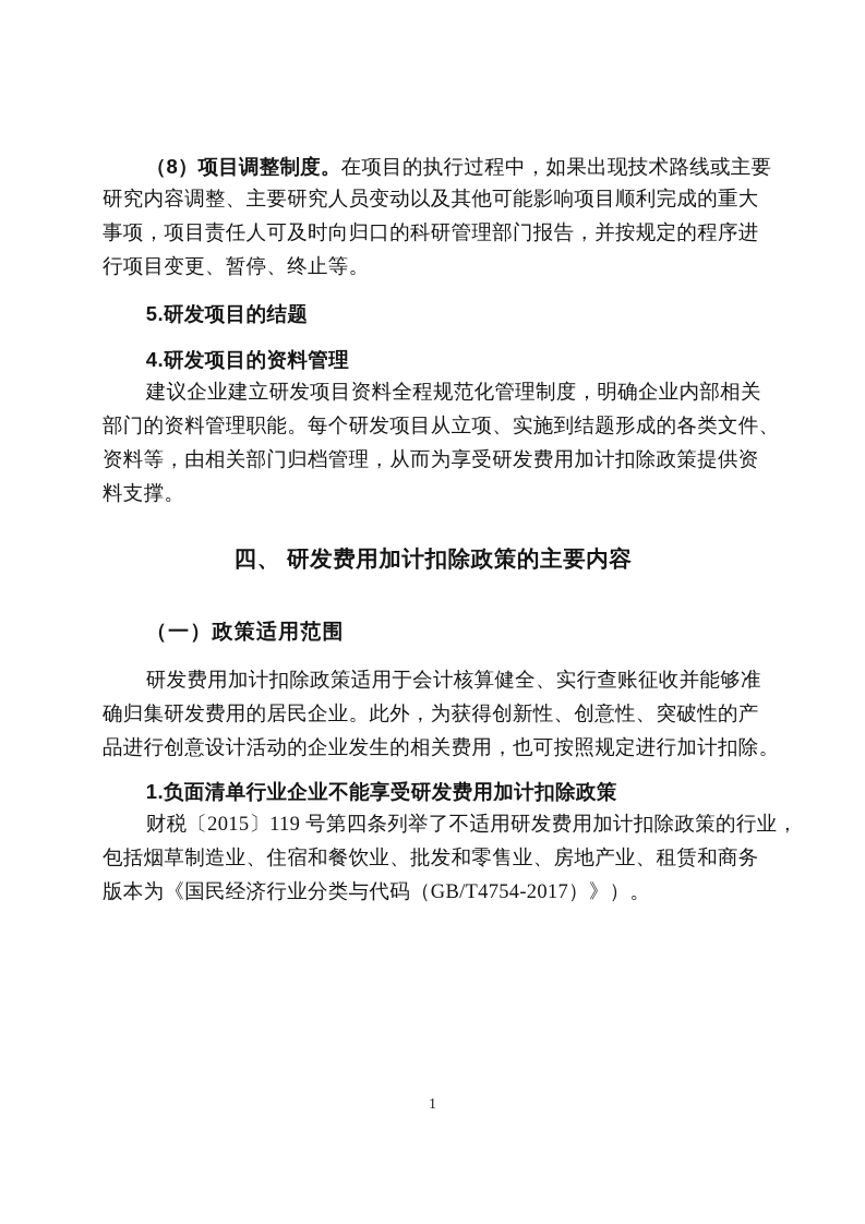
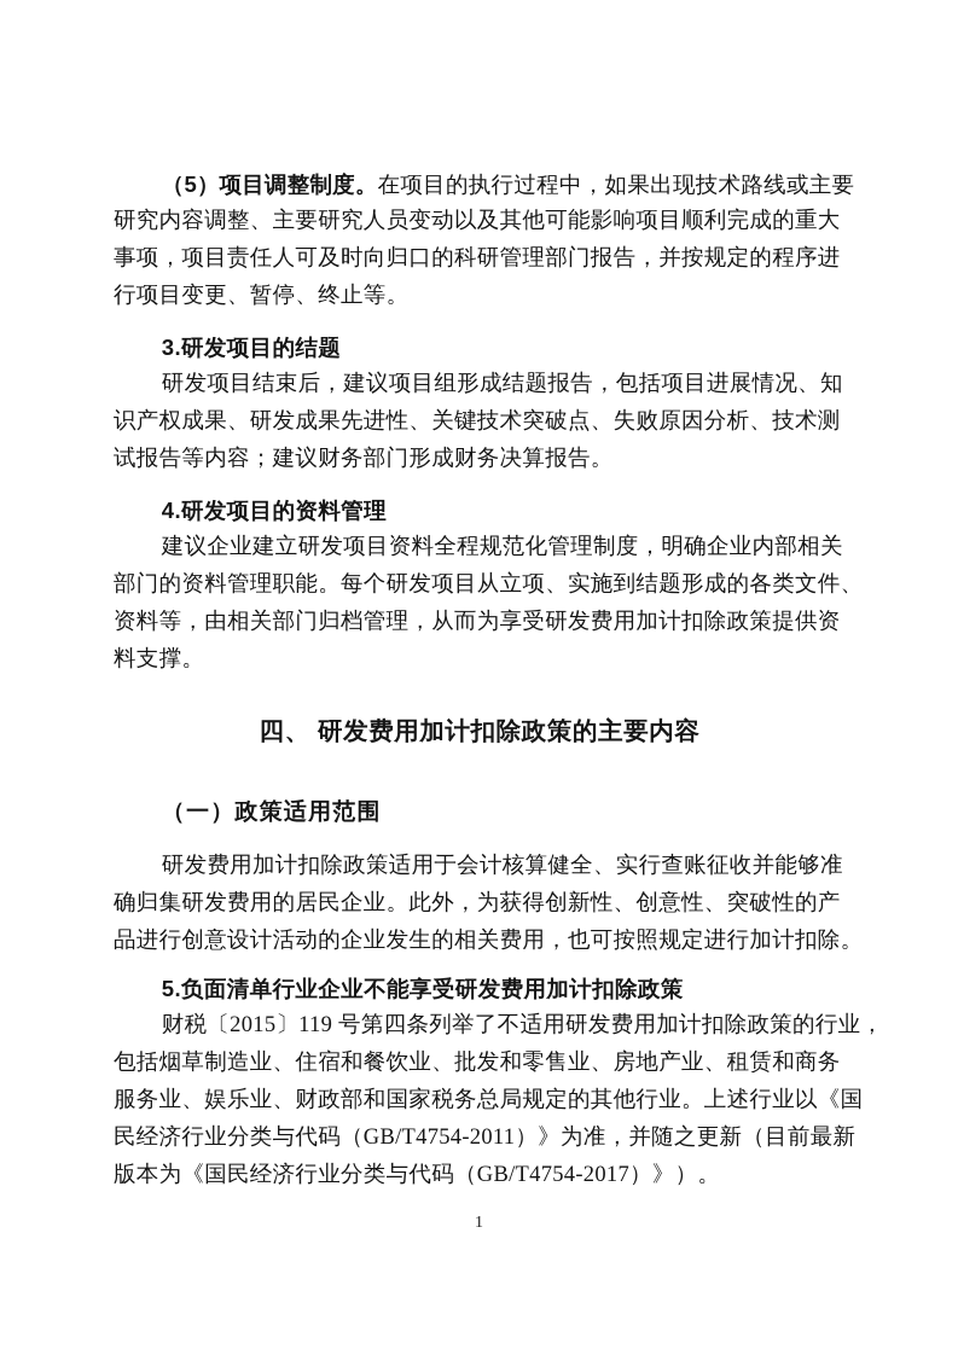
- （8）项目调整制度。在项目的执行过程中，如果出现技术路线或主要
+ （5）项目调整制度。在项目的执行过程中，如果出现技术路线或主要
  研究内容调整、主要研究人员变动以及其他可能影响项目顺利完成的重大
  事项，项目责任人可及时向归口的科研管理部门报告，并按规定的程序进
  行项目变更、暂停、终止等。
- 5.研发项目的结题
+ 3.研发项目的结题
+ 研发项目结束后，建议项目组形成结题报告，包括项目进展情况、知
+ 识产权成果、研发成果先进性、关键技术突破点、失败原因分析、技术测
+ 试报告等内容；建议财务部门形成财务决算报告。
  4.研发项目的资料管理
  建议企业建立研发项目资料全程规范化管理制度，明确企业内部相关
  部门的资料管理职能。每个研发项目从立项、实施到结题形成的各类文件、
  资料等，由相关部门归档管理，从而为享受研发费用加计扣除政策提供资
  料支撑。
  四、 研发费用加计扣除政策的主要内容
  （一）政策适用范围
  研发费用加计扣除政策适用于会计核算健全、实行查账征收并能够准
  确归集研发费用的居民企业。此外，为获得创新性、创意性、突破性的产
  品进行创意设计活动的企业发生的相关费用，也可按照规定进行加计扣除。
- 1.负面清单行业企业不能享受研发费用加计扣除政策
+ 5.负面清单行业企业不能享受研发费用加计扣除政策
  财税〔2015〕119 号第四条列举了不适用研发费用加计扣除政策的行业，
  包括烟草制造业、住宿和餐饮业、批发和零售业、房地产业、租赁和商务
+ 服务业、娱乐业、财政部和国家税务总局规定的其他行业。上述行业以《国
+ 民经济行业分类与代码（GB/T4754-2011）》为准，并随之更新（目前最新
  版本为《国民经济行业分类与代码（GB/T4754-2017）》）。
  1
